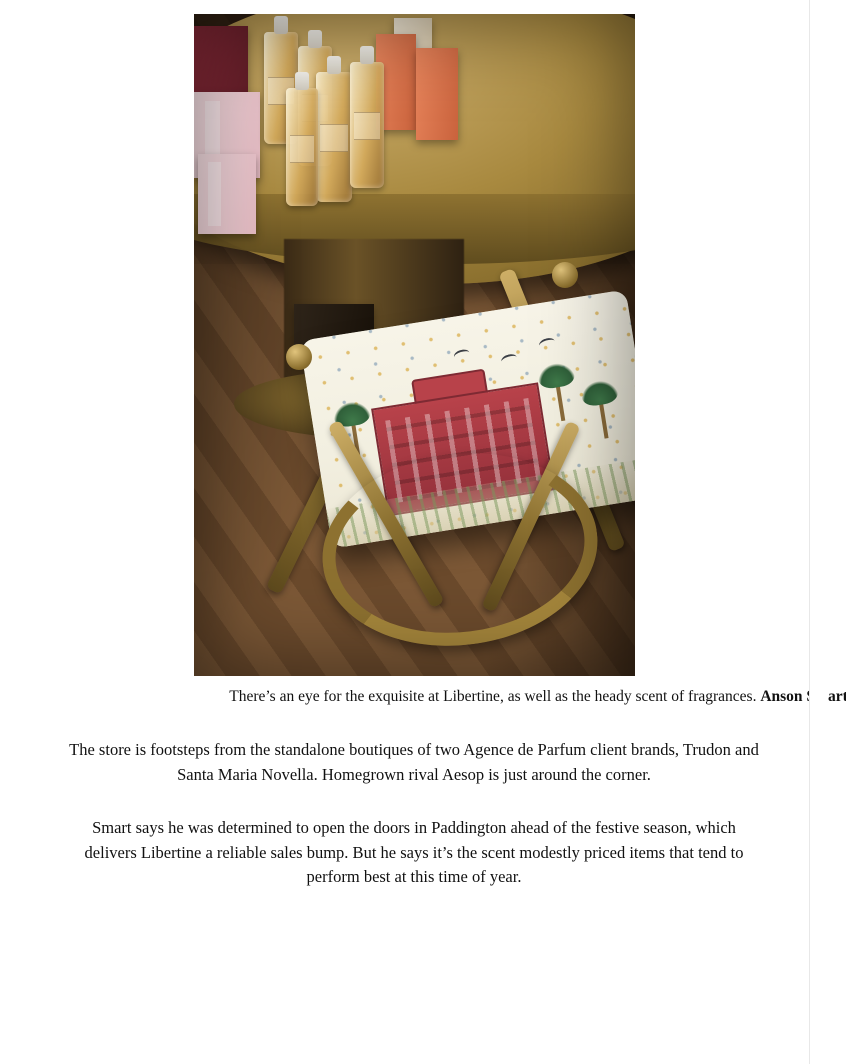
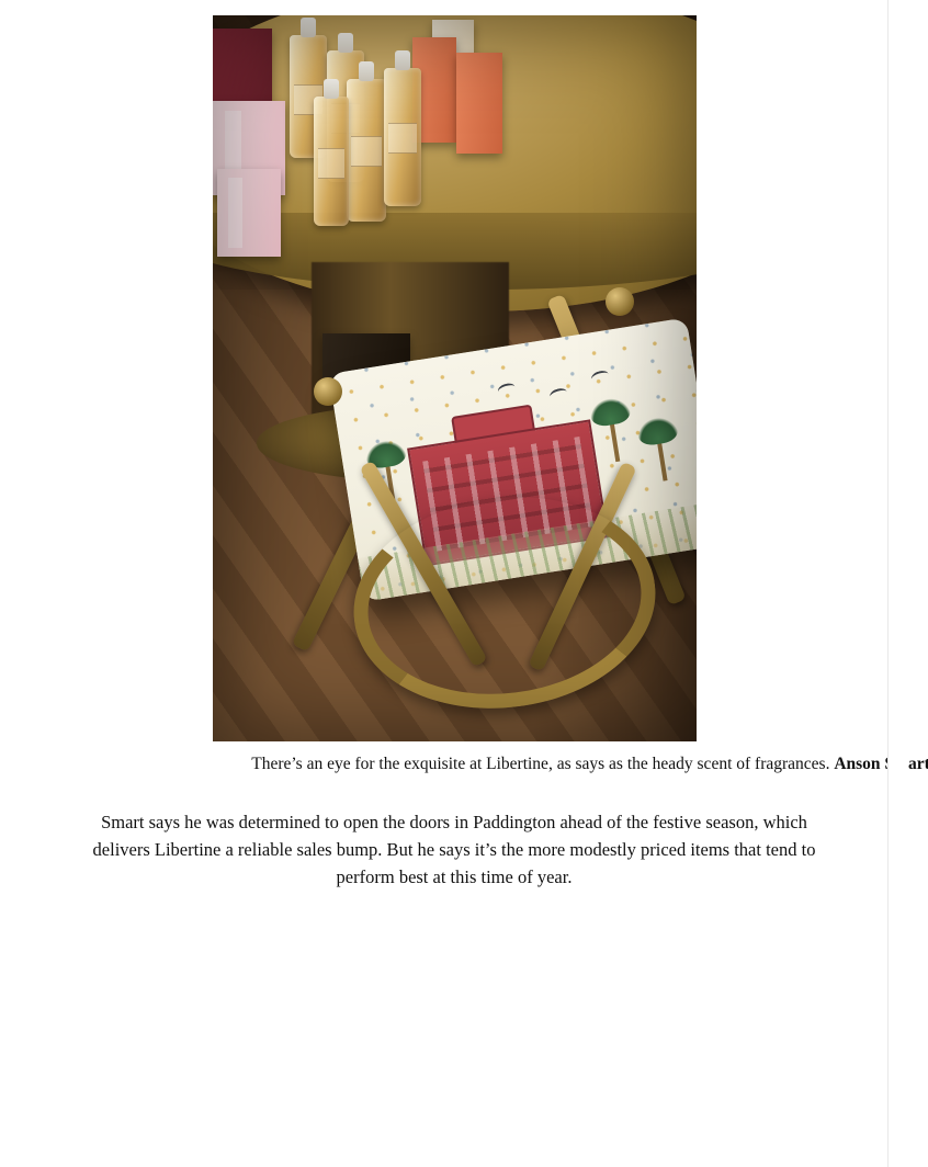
- There’s an eye for the exquisite at Libertine, as well as the heady scent of fragrances. Ansonart
+ There’s an eye for the exquisite at Libertine, as says as the heady scent of fragrances. Ansonart
- The store is footsteps from the standalone boutiques of two Agence de Parfum client brands, Trudon and Santa Maria Novella. Homegrown rival Aesop is just around the corner.
- Smart says he was determined to open the doors in Paddington ahead of the festive season, which delivers Libertine a reliable sales bump. But he says it’s the scent modestly priced items that tend to perform best at this time of year.
+ Smart says he was determined to open the doors in Paddington ahead of the festive season, which delivers Libertine a reliable sales bump. But he says it’s the more modestly priced items that tend to perform best at this time of year.
